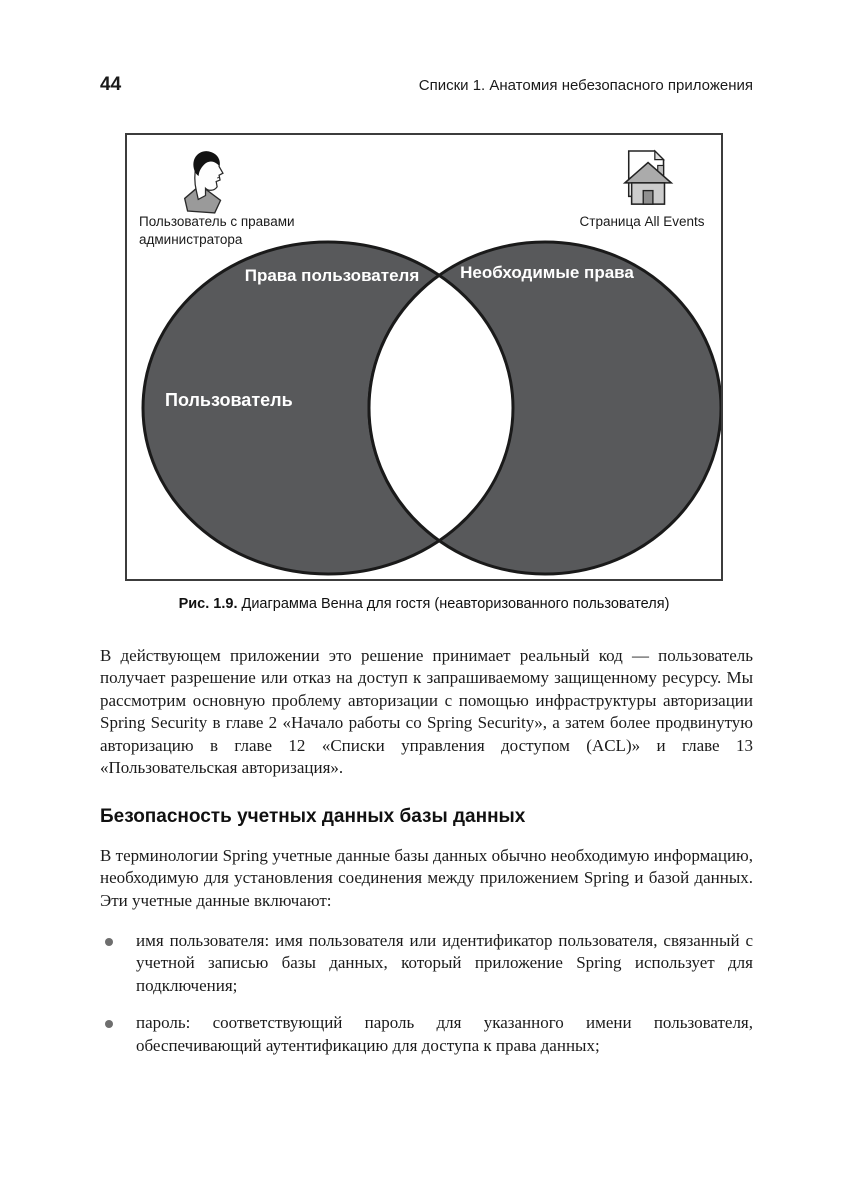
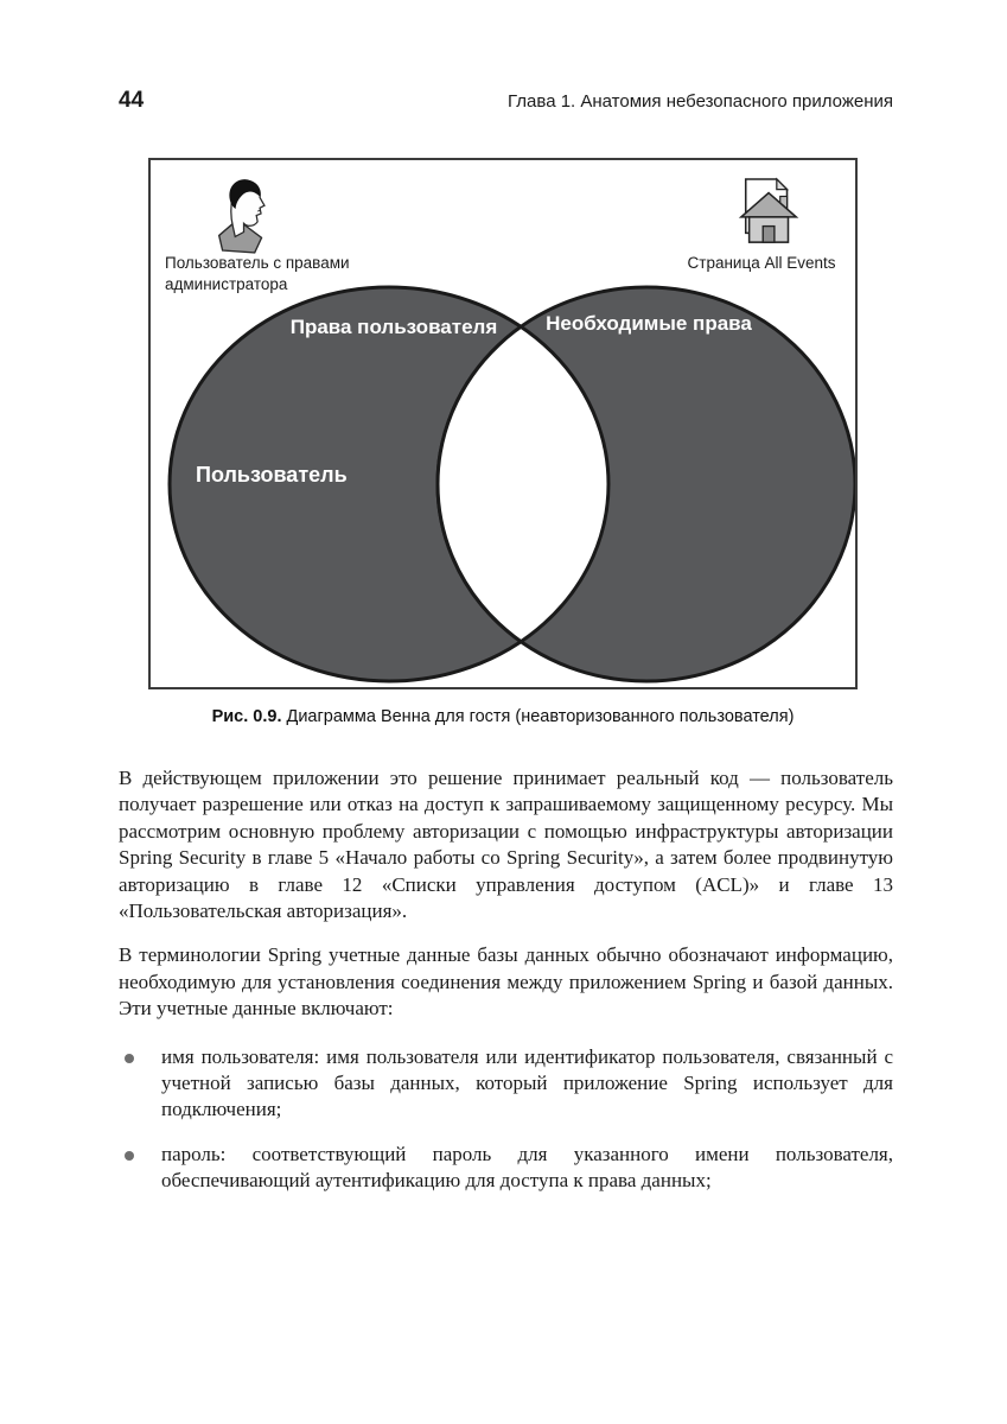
  44
- Списки 1. Анатомия небезопасного приложения
+ Глава 1. Анатомия небезопасного приложения
  Пользователь с правами администратора
  Страница All Events
  Права пользователя
  Необходимые права
  Пользователь
- Рис. 1.9. Диаграмма Венна для гостя (неавторизованного пользователя)
+ Рис. 0.9. Диаграмма Венна для гостя (неавторизованного пользователя)
- В действующем приложении это решение принимает реальный код — пользователь получает разрешение или отказ на доступ к запрашиваемому защищенному ресурсу. Мы рассмотрим основную проблему авторизации с помощью инфраструктуры авторизации Spring Security в главе 2 «Начало работы со Spring Security», а затем более продвинутую авторизацию в главе 12 «Списки управления доступом (ACL)» и главе 13 «Пользовательская авторизация».
+ В действующем приложении это решение принимает реальный код — пользователь получает разрешение или отказ на доступ к запрашиваемому защищенному ресурсу. Мы рассмотрим основную проблему авторизации с помощью инфраструктуры авторизации Spring Security в главе 5 «Начало работы со Spring Security», а затем более продвинутую авторизацию в главе 12 «Списки управления доступом (ACL)» и главе 13 «Пользовательская авторизация».
- Безопасность учетных данных базы данных
- В терминологии Spring учетные данные базы данных обычно необходимую информацию, необходимую для установления соединения между приложением Spring и базой данных. Эти учетные данные включают:
+ В терминологии Spring учетные данные базы данных обычно обозначают информацию, необходимую для установления соединения между приложением Spring и базой данных. Эти учетные данные включают:
  имя пользователя: имя пользователя или идентификатор пользователя, связанный с учетной записью базы данных, который приложение Spring использует для подключения;
  пароль: соответствующий пароль для указанного имени пользователя, обеспечивающий аутентификацию для доступа к права данных;
